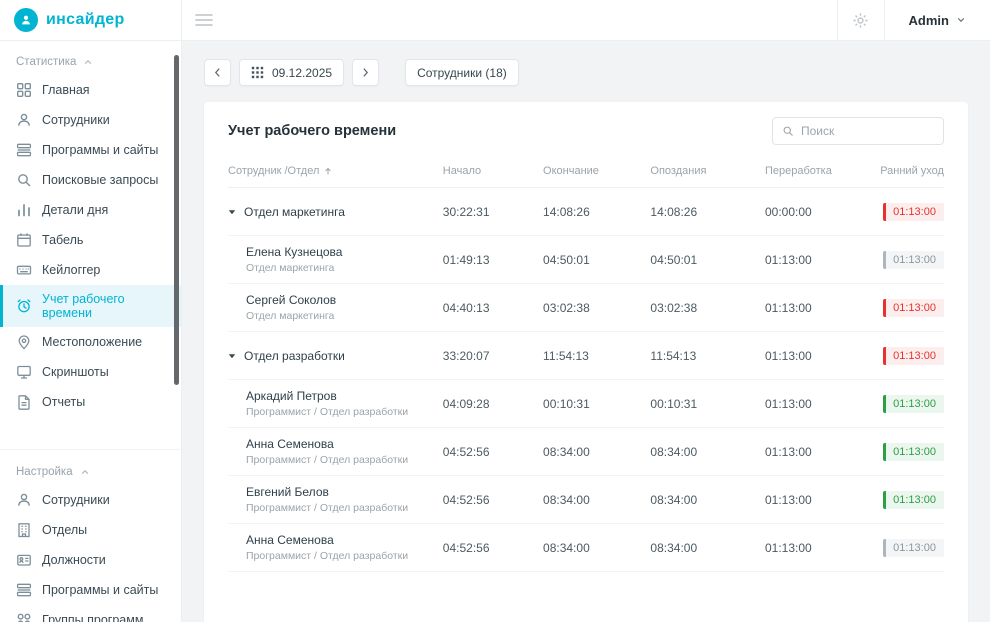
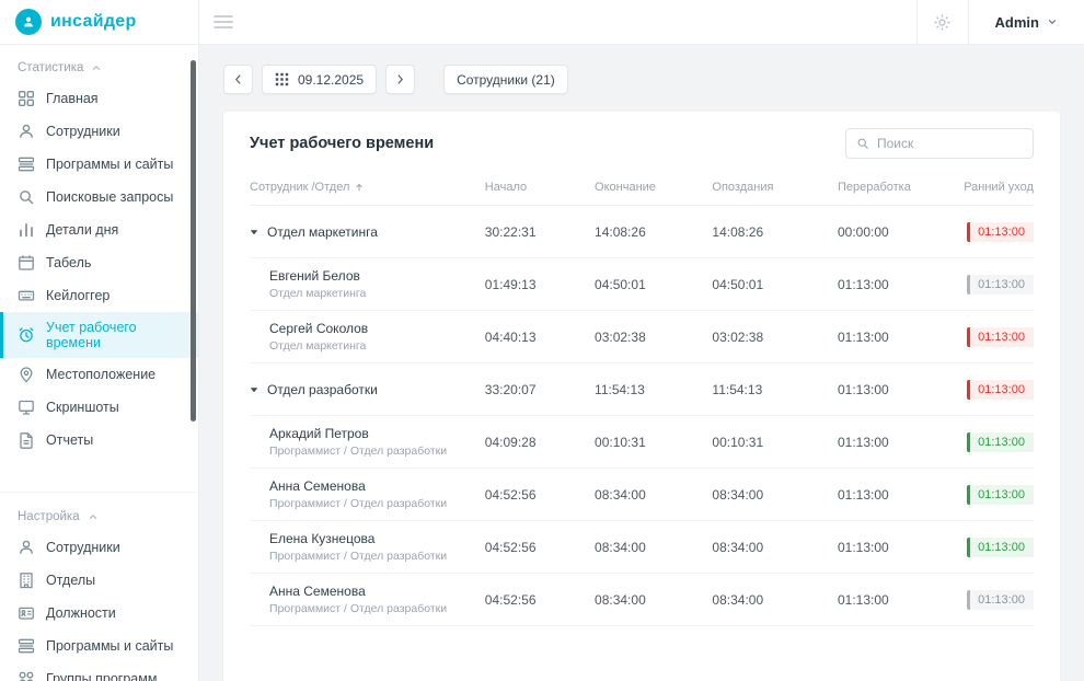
  инсайдер
  Admin
  Статистика
  Главная
  Сотрудники
  Программы и сайты
  Поисковые запросы
  Детали дня
  Табель
  Кейлоггер
  Учет рабочего времени
  Местоположение
  Скриншоты
  Отчеты
  Настройка
  Сотрудники
  Отделы
  Должности
  Программы и сайты
  Группы программ
  09.12.2025
- Сотрудники (18)
+ Сотрудники (21)
  Учет рабочего времени
  Поиск
  Сотрудник /Отдел
  Начало
  Окончание
  Опоздания
  Переработка
  Ранний уход
  Отдел маркетинга
  30:22:31
  14:08:26
  14:08:26
  00:00:00
  01:13:00
- Елена Кузнецова
+ Евгений Белов
  Отдел маркетинга
  01:49:13
  04:50:01
  04:50:01
  01:13:00
  01:13:00
  Сергей Соколов
  Отдел маркетинга
  04:40:13
  03:02:38
  03:02:38
  01:13:00
  01:13:00
  Отдел разработки
  33:20:07
  11:54:13
  11:54:13
  01:13:00
  01:13:00
  Аркадий Петров
  Программист / Отдел разработки
  04:09:28
  00:10:31
  00:10:31
  01:13:00
  01:13:00
  Анна Семенова
  Программист / Отдел разработки
  04:52:56
  08:34:00
  08:34:00
  01:13:00
  01:13:00
- Евгений Белов
+ Елена Кузнецова
  Программист / Отдел разработки
  04:52:56
  08:34:00
  08:34:00
  01:13:00
  01:13:00
  Анна Семенова
  Программист / Отдел разработки
  04:52:56
  08:34:00
  08:34:00
  01:13:00
  01:13:00
